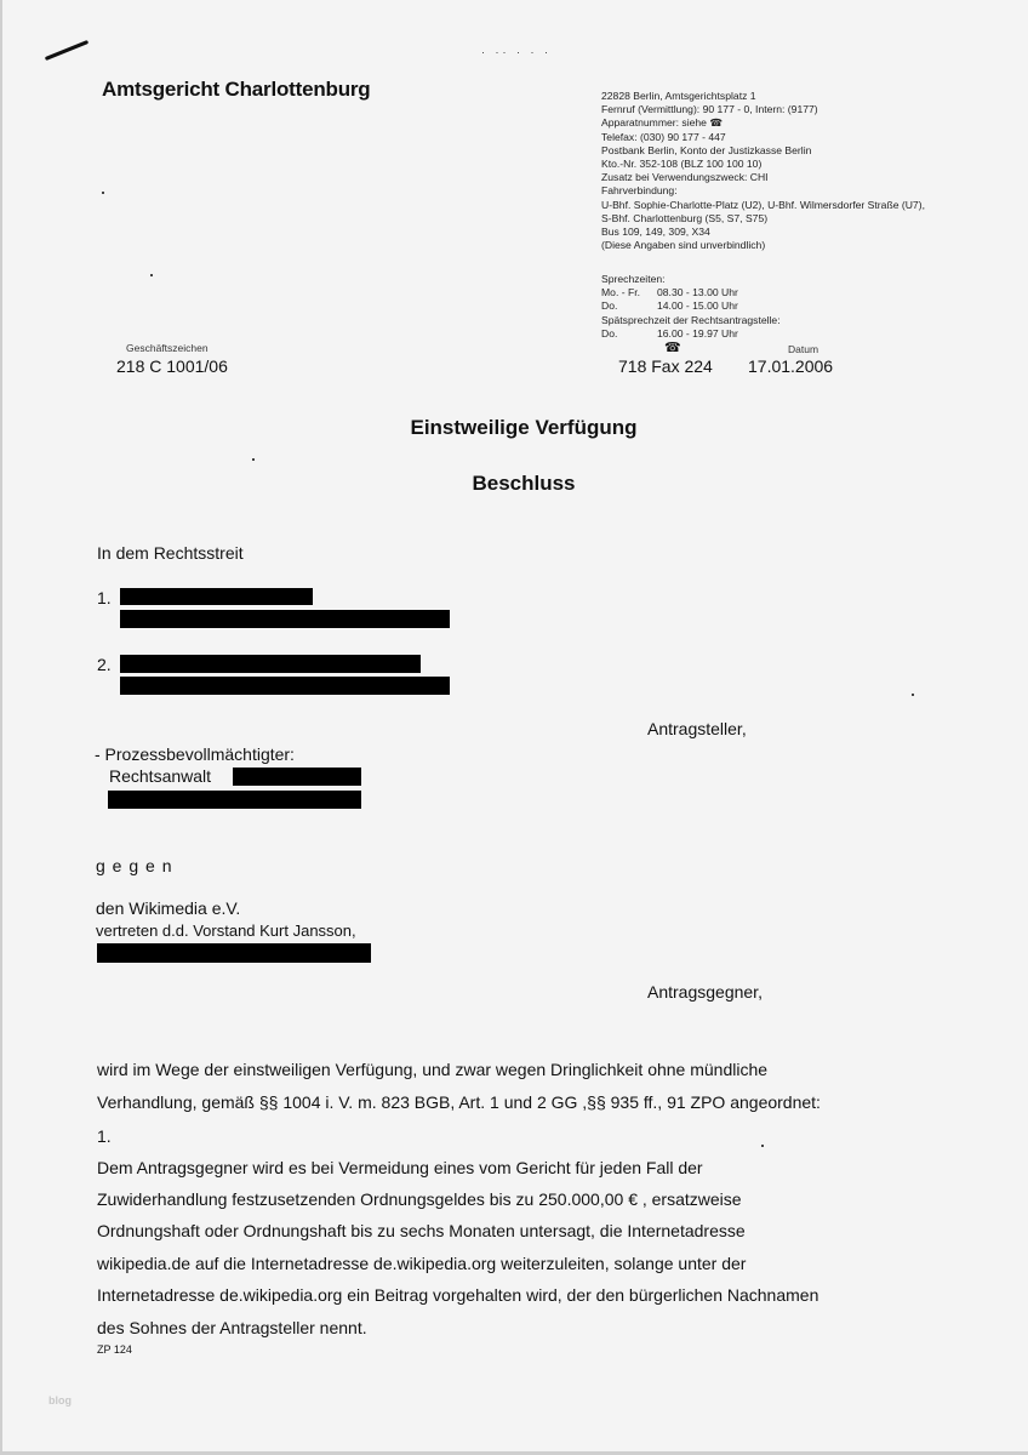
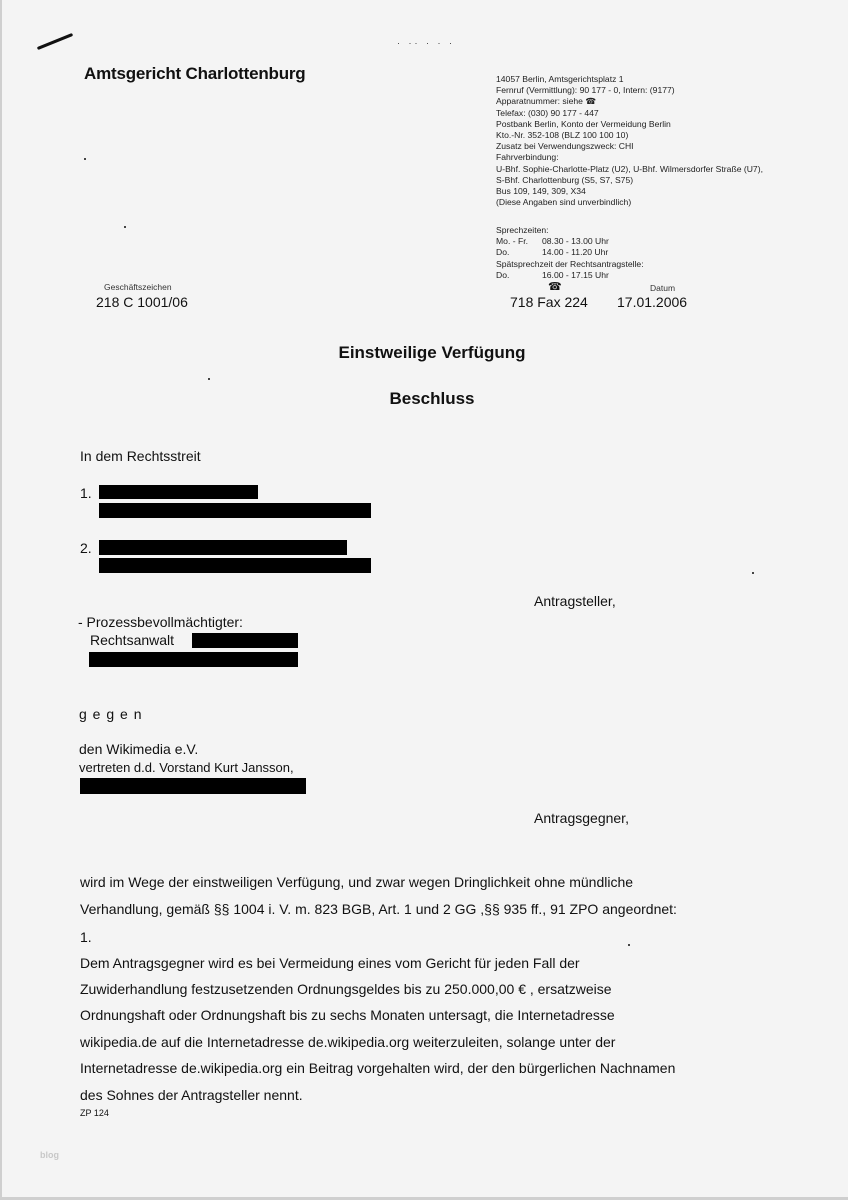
  · ·· · · ·
  Amtsgericht Charlottenburg
- 22828 Berlin, Amtsgerichtsplatz 1
+ 14057 Berlin, Amtsgerichtsplatz 1
  Fernruf (Vermittlung): 90 177 - 0, Intern: (9177)
  Apparatnummer: siehe ☎
  Telefax: (030) 90 177 - 447
- Postbank Berlin, Konto der Justizkasse Berlin
+ Postbank Berlin, Konto der Vermeidung Berlin
  Kto.-Nr. 352-108 (BLZ 100 100 10)
  Zusatz bei Verwendungszweck: CHI
  Fahrverbindung:
  U-Bhf. Sophie-Charlotte-Platz (U2), U-Bhf. Wilmersdorfer Straße (U7),
  S-Bhf. Charlottenburg (S5, S7, S75)
  Bus 109, 149, 309, X34
  (Diese Angaben sind unverbindlich)
  Sprechzeiten:
  Mo. - Fr. 08.30 - 13.00 Uhr
- Do. 14.00 - 15.00 Uhr
+ Do. 14.00 - 11.20 Uhr
  Spätsprechzeit der Rechtsantragstelle:
- Do. 16.00 - 19.97 Uhr
+ Do. 16.00 - 17.15 Uhr
  Geschäftszeichen
  218 C 1001/06
  ☎
  718 Fax 224
  Datum
  17.01.2006
  Einstweilige Verfügung
  Beschluss
  In dem Rechtsstreit
  1.
  2.
  Antragsteller,
  - Prozessbevollmächtigter:
  Rechtsanwalt
  g e g e n
  den Wikimedia e.V.
  vertreten d.d. Vorstand Kurt Jansson,
  Antragsgegner,
  wird im Wege der einstweiligen Verfügung, und zwar wegen Dringlichkeit ohne mündliche
  Verhandlung, gemäß §§ 1004 i. V. m. 823 BGB, Art. 1 und 2 GG ,§§ 935 ff., 91 ZPO angeordnet:
  1.
  Dem Antragsgegner wird es bei Vermeidung eines vom Gericht für jeden Fall der
  Zuwiderhandlung festzusetzenden Ordnungsgeldes bis zu 250.000,00 € , ersatzweise
  Ordnungshaft oder Ordnungshaft bis zu sechs Monaten untersagt, die Internetadresse
  wikipedia.de auf die Internetadresse de.wikipedia.org weiterzuleiten, solange unter der
  Internetadresse de.wikipedia.org ein Beitrag vorgehalten wird, der den bürgerlichen Nachnamen
  des Sohnes der Antragsteller nennt.
  ZP 124
  blog
